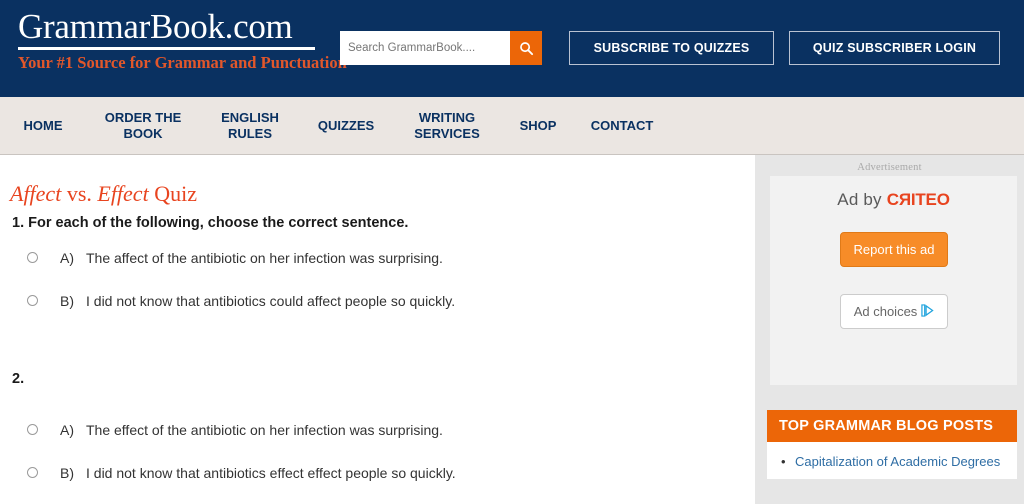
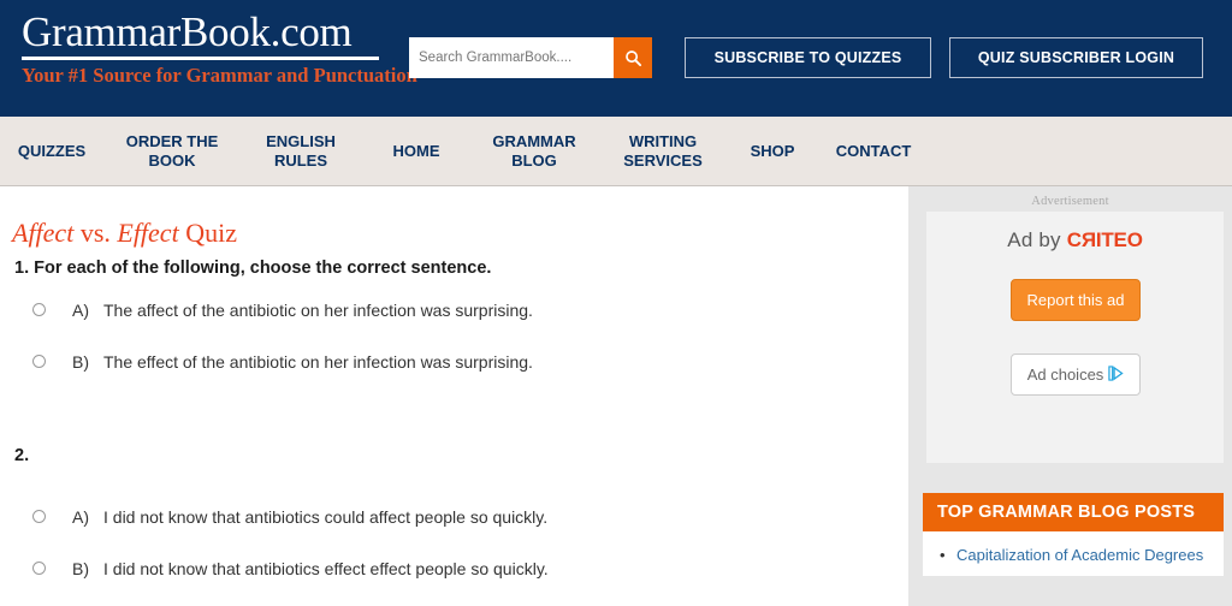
  GrammarBook.com
  Your #1 Source for Grammar and Punctuatio
  Search GrammarBook....
  SUBSCRIBE TO QUIZZES
  QUIZ SUBSCRIBER LOGIN
- HOME
+ QUIZZES
  ORDER THE
  BOOK
  ENGLISH
  RULES
- QUIZZES
+ HOME
+ GRAMMAR
+ BLOG
  WRITING
  SERVICES
  SHOP
  CONTACT
  Affect vs. Effect Quiz
  1. For each of the following, choose the correct sentence.
  A)
  The affect of the antibiotic on her infection was surprising.
  B)
- I did not know that antibiotics could affect people so quickly.
+ The effect of the antibiotic on her infection was surprising.
  2.
  A)
- The effect of the antibiotic on her infection was surprising.
+ I did not know that antibiotics could affect people so quickly.
  B)
  I did not know that antibiotics effect effect people so quickly.
  Advertisement
  Report this ad
  Ad choices
  TOP GRAMMAR BLOG POSTS
  Capitalization of Academic Degrees
